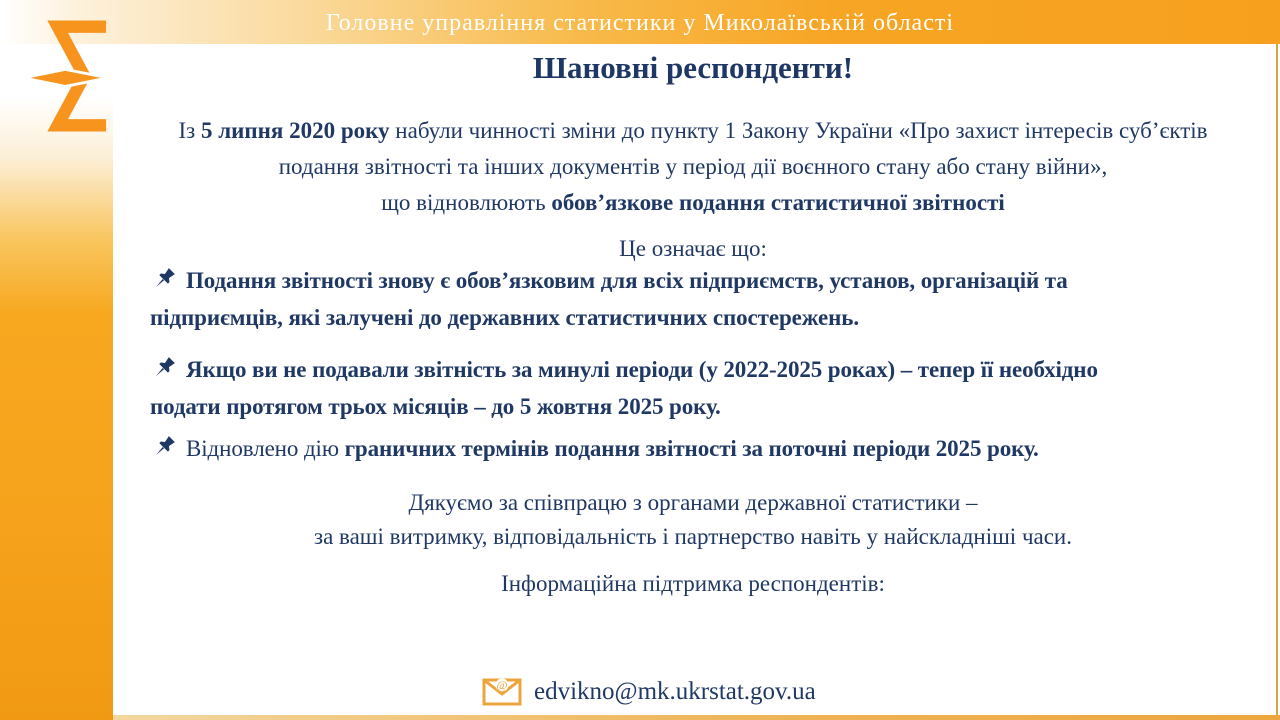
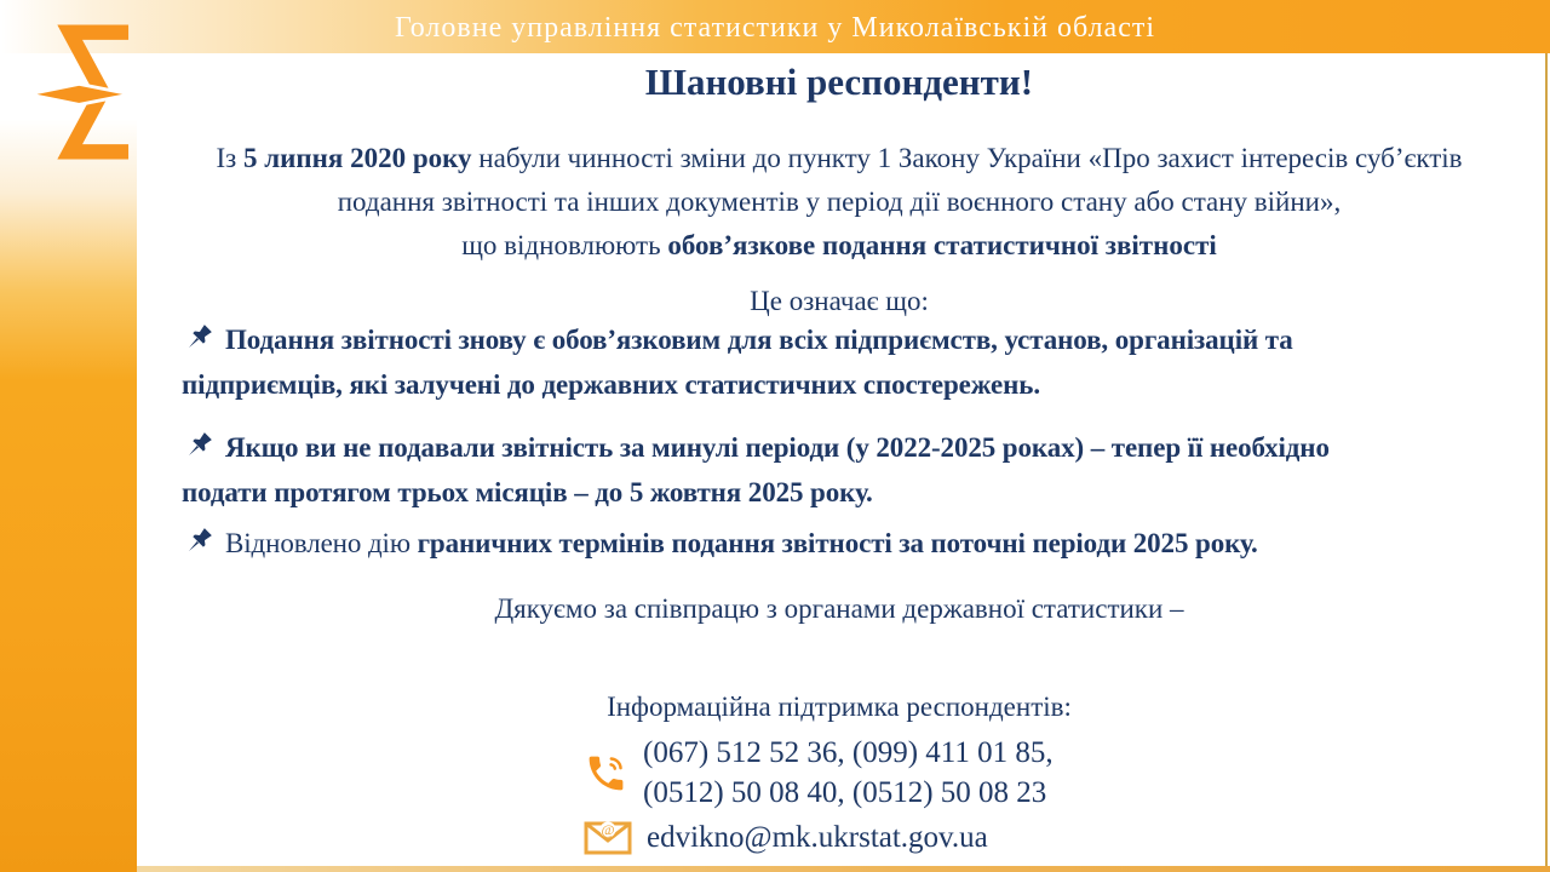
  Головне управління статистики у Миколаївській області
  Шановні респонденти!
  Із 5 липня 2020 року набули чинності зміни до пункту 1 Закону України «Про захист інтересів суб’єктів
  подання звітності та інших документів у період дії воєнного стану або стану війни»,
  що відновлюють обов’язкове подання статистичної звітності
  Це означає що:
  Подання звітності знову є обов’язковим для всіх підприємств, установ, організацій та підприємців, які залучені до державних статистичних спостережень.
  Якщо ви не подавали звітність за минулі періоди (у 2022-2025 роках) – тепер її необхідно подати протягом трьох місяців – до 5 жовтня 2025 року.
  Відновлено дію граничних термінів подання звітності за поточні періоди 2025 року.
  Дякуємо за співпрацю з органами державної статистики –
- за ваші витримку, відповідальність і партнерство навіть у найскладніші часи.
  Інформаційна підтримка респондентів:
+ (067) 512 52 36, (099) 411 01 85,
+ (0512) 50 08 40, (0512) 50 08 23
  @
  edvikno@mk.ukrstat.gov.ua
